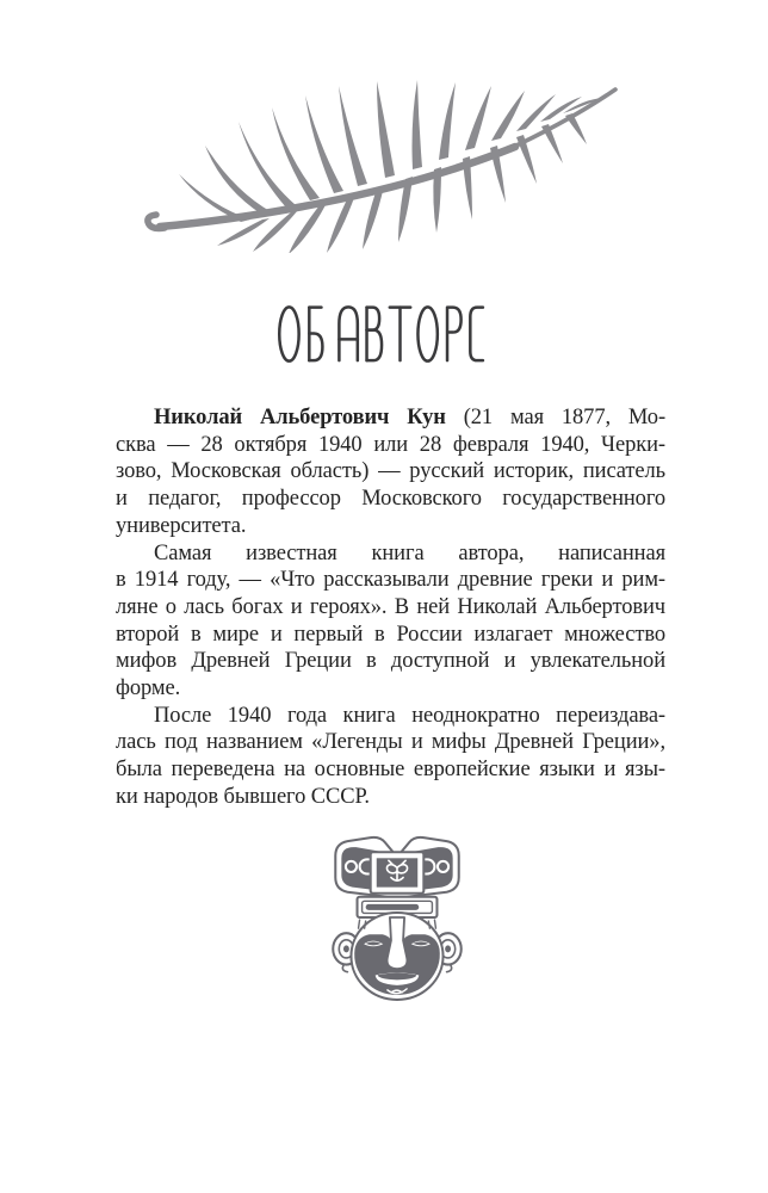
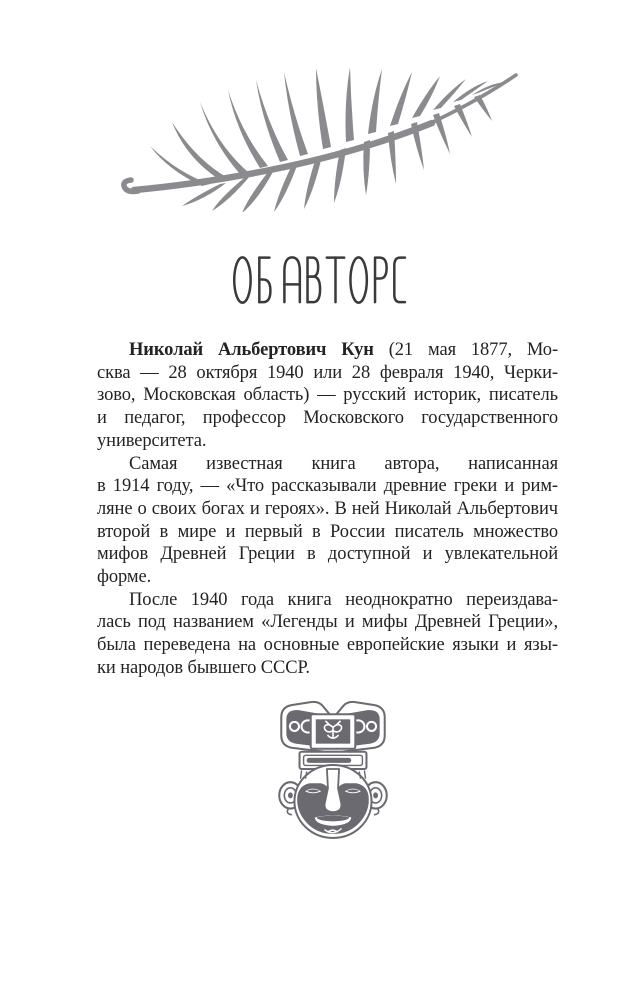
  Николай Альбертович Кун (21 мая 1877, Мо-
  сква — 28 октября 1940 или 28 февраля 1940, Черки-
  зово, Московская область) — русский историк, писатель
  и педагог, профессор Московского государственного
  университета.
  Самая известная книга автора, написанная
  в 1914 году, — «Что рассказывали древние греки и рим-
- ляне о лась богах и героях». В ней Николай Альбертович
+ ляне о своих богах и героях». В ней Николай Альбертович
- второй в мире и первый в России излагает множество
+ второй в мире и первый в России писатель множество
  мифов Древней Греции в доступной и увлекательной
  форме.
  После 1940 года книга неоднократно переиздава-
  лась под названием «Легенды и мифы Древней Греции»,
  была переведена на основные европейские языки и язы-
  ки народов бывшего СССР.
